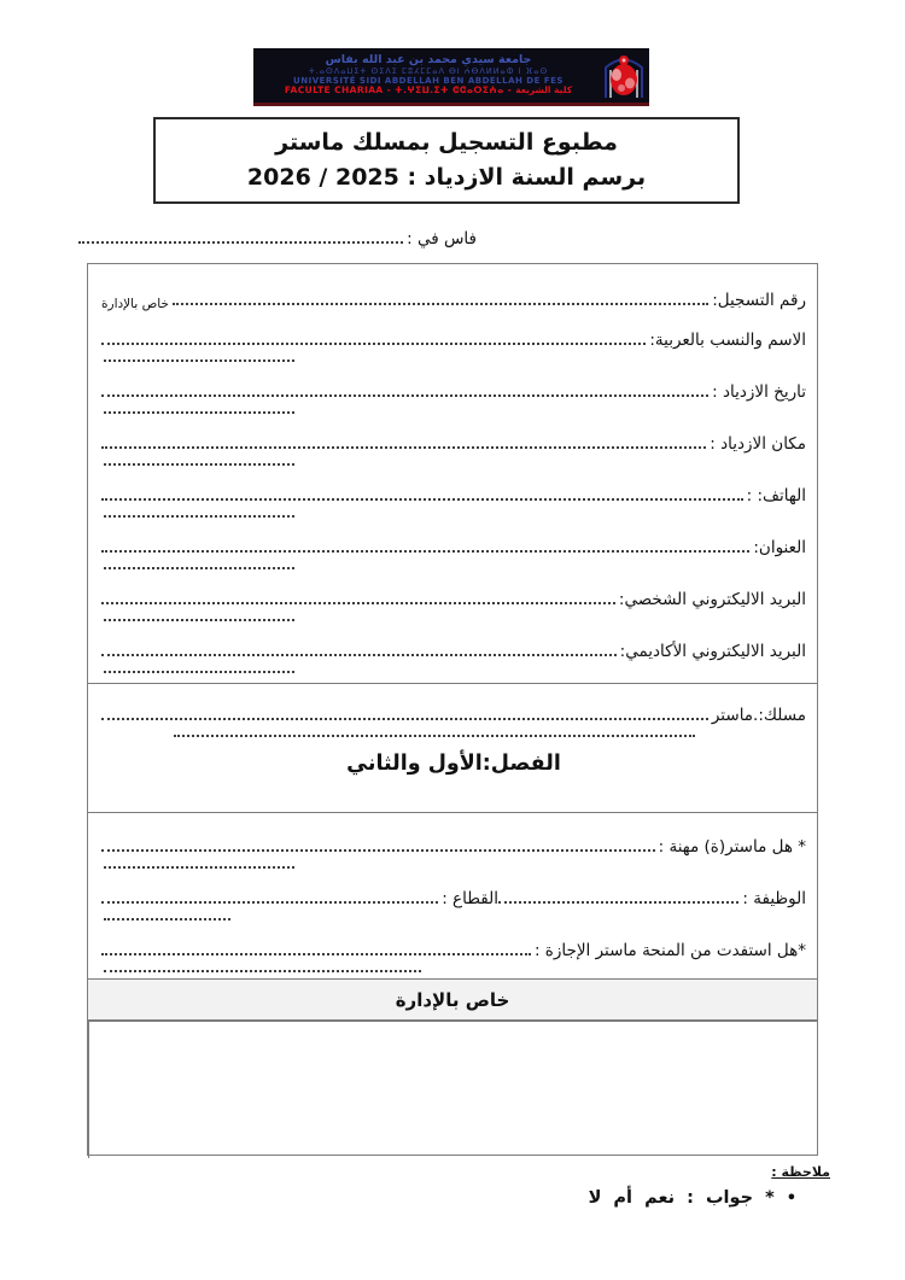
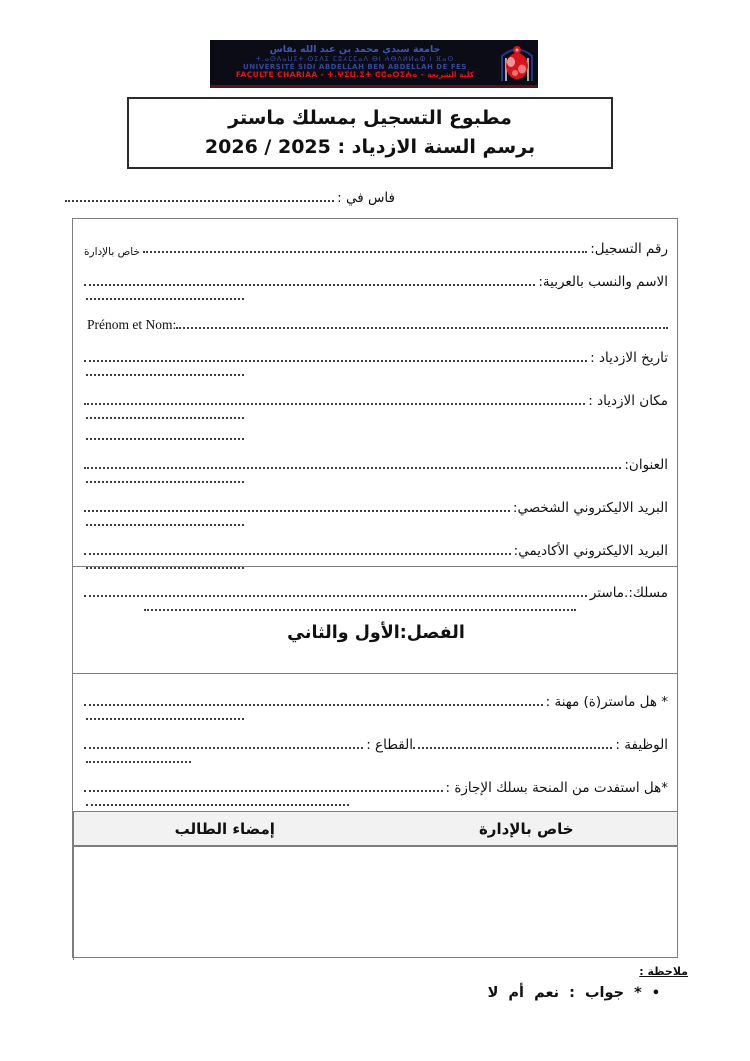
  جامعة سيدي محمد بن عبد الله بفاس
  ⵜ.ⴰⵙⴷⴰⵡⵉⵜ ⵙⵉⴷⵉ ⵎⵓⵃⵎⵎⴰⴷ ⴱⵏ ⵄⴱⴷⵍⵍⴰⵀ ⵏ ⴼⴰⵙ
  UNIVERSITÉ SIDI ABDELLAH BEN ABDELLAH DE FES
  FACULTE CHARIAA - ⵜ.ⵖⵉⵡ.ⵉⵜ ⵛⵛⴰⵔⵉⵄⴰ - كلية الشريعة
  مطبوع التسجيل بمسلك ماستر
  برسم السنة الازدياد : 2025 / 2026
  فاس في :
  رقم التسجيل:
  خاص بالإدارة
  الاسم والنسب بالعربية:
+ Prénom et Nom:
  تاريخ الازدياد :
  مكان الازدياد :
- الهاتف: :
  العنوان:
  البريد الاليكتروني الشخصي:
  البريد الاليكتروني الأكاديمي:
  مسلك:.ماستر
  الفصل:الأول والثاني
  * هل ماستر(ة) مهنة :
  الوظيفة :
  القطاع :
- *هل استفدت من المنحة ماستر الإجازة :
+ *هل استفدت من المنحة بسلك الإجازة :
  خاص بالإدارة
+ إمضاء الطالب
  ملاحظة :
  •
  * جواب : نعم أم لا
